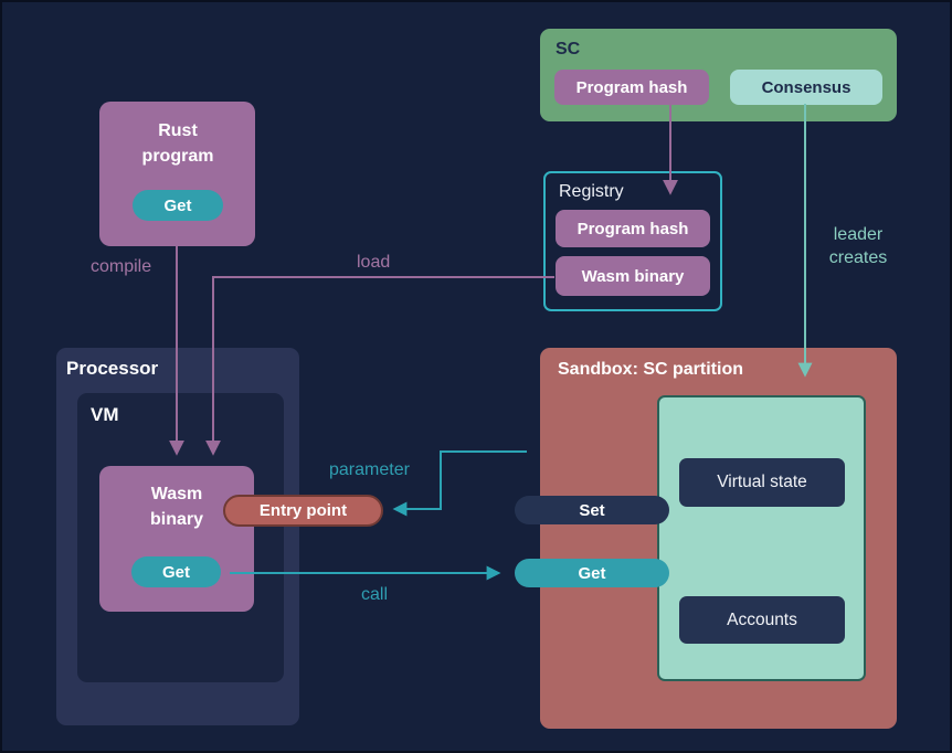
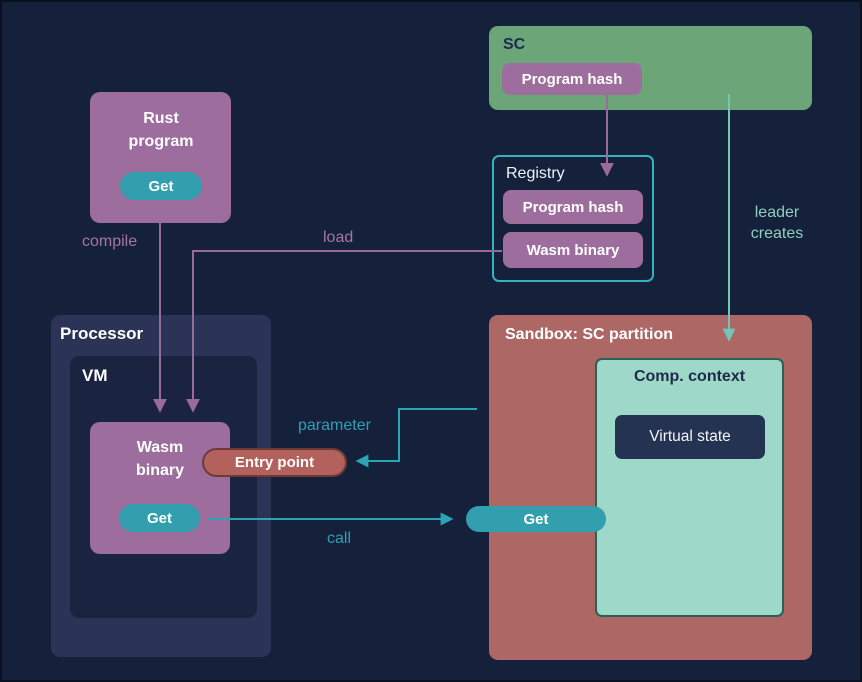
  SC
  Program hash
- Consensus
  Rust program
  Get
  Registry
  Program hash
  Wasm binary
  Processor
  VM
  Wasm binary
  Get
  Sandbox: SC partition
+ Comp. context
  Virtual state
- Accounts
- Set
  Get
  Entry point
  compile
  load
  parameter
  call
  leader creates
